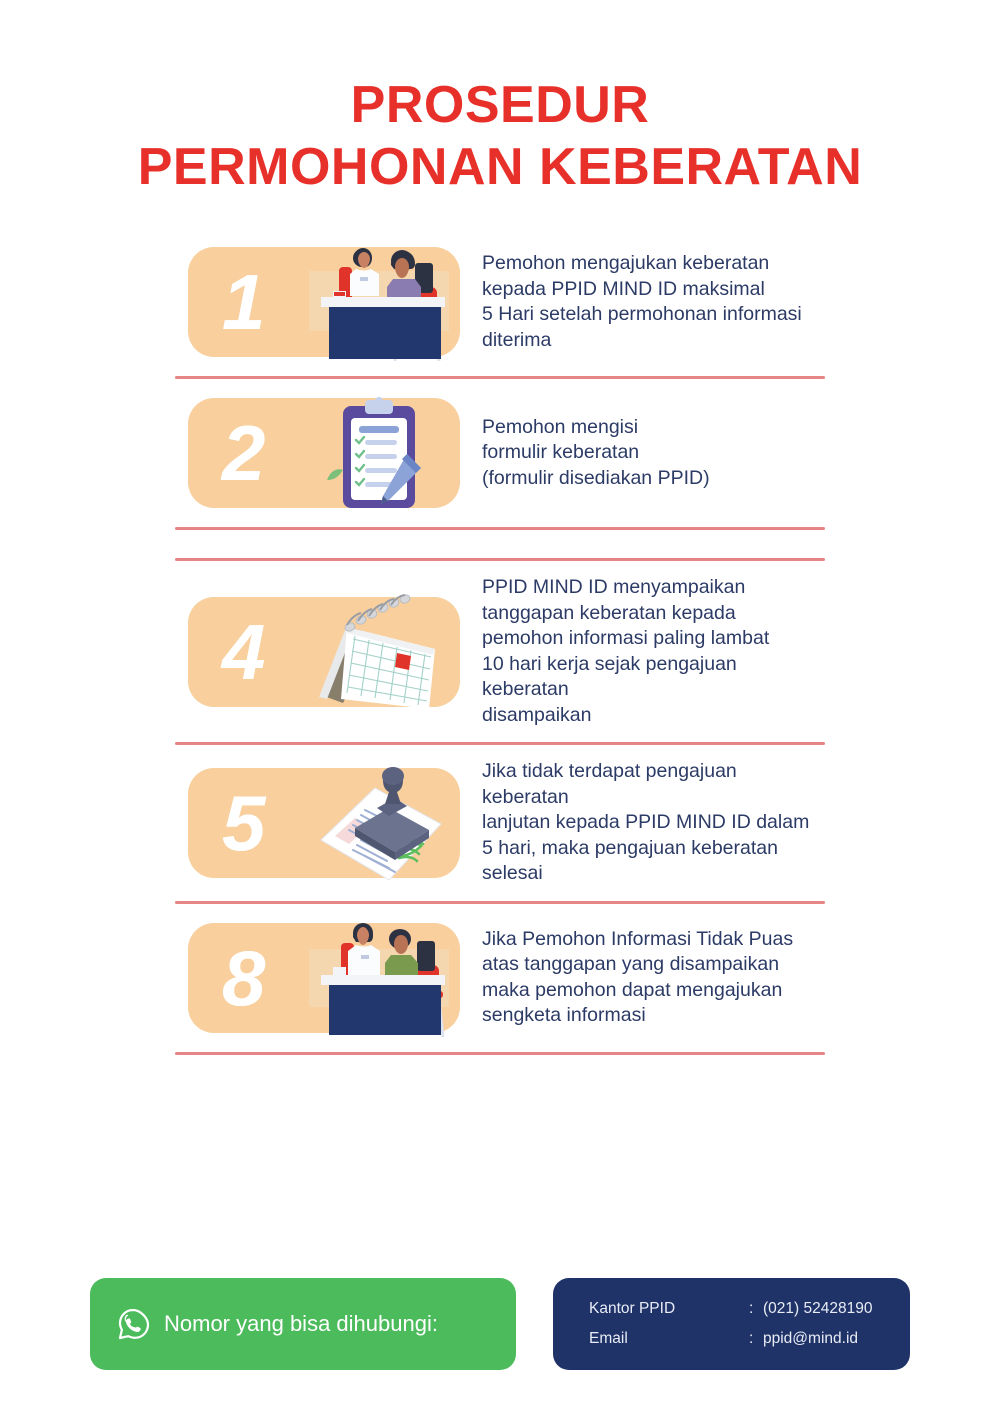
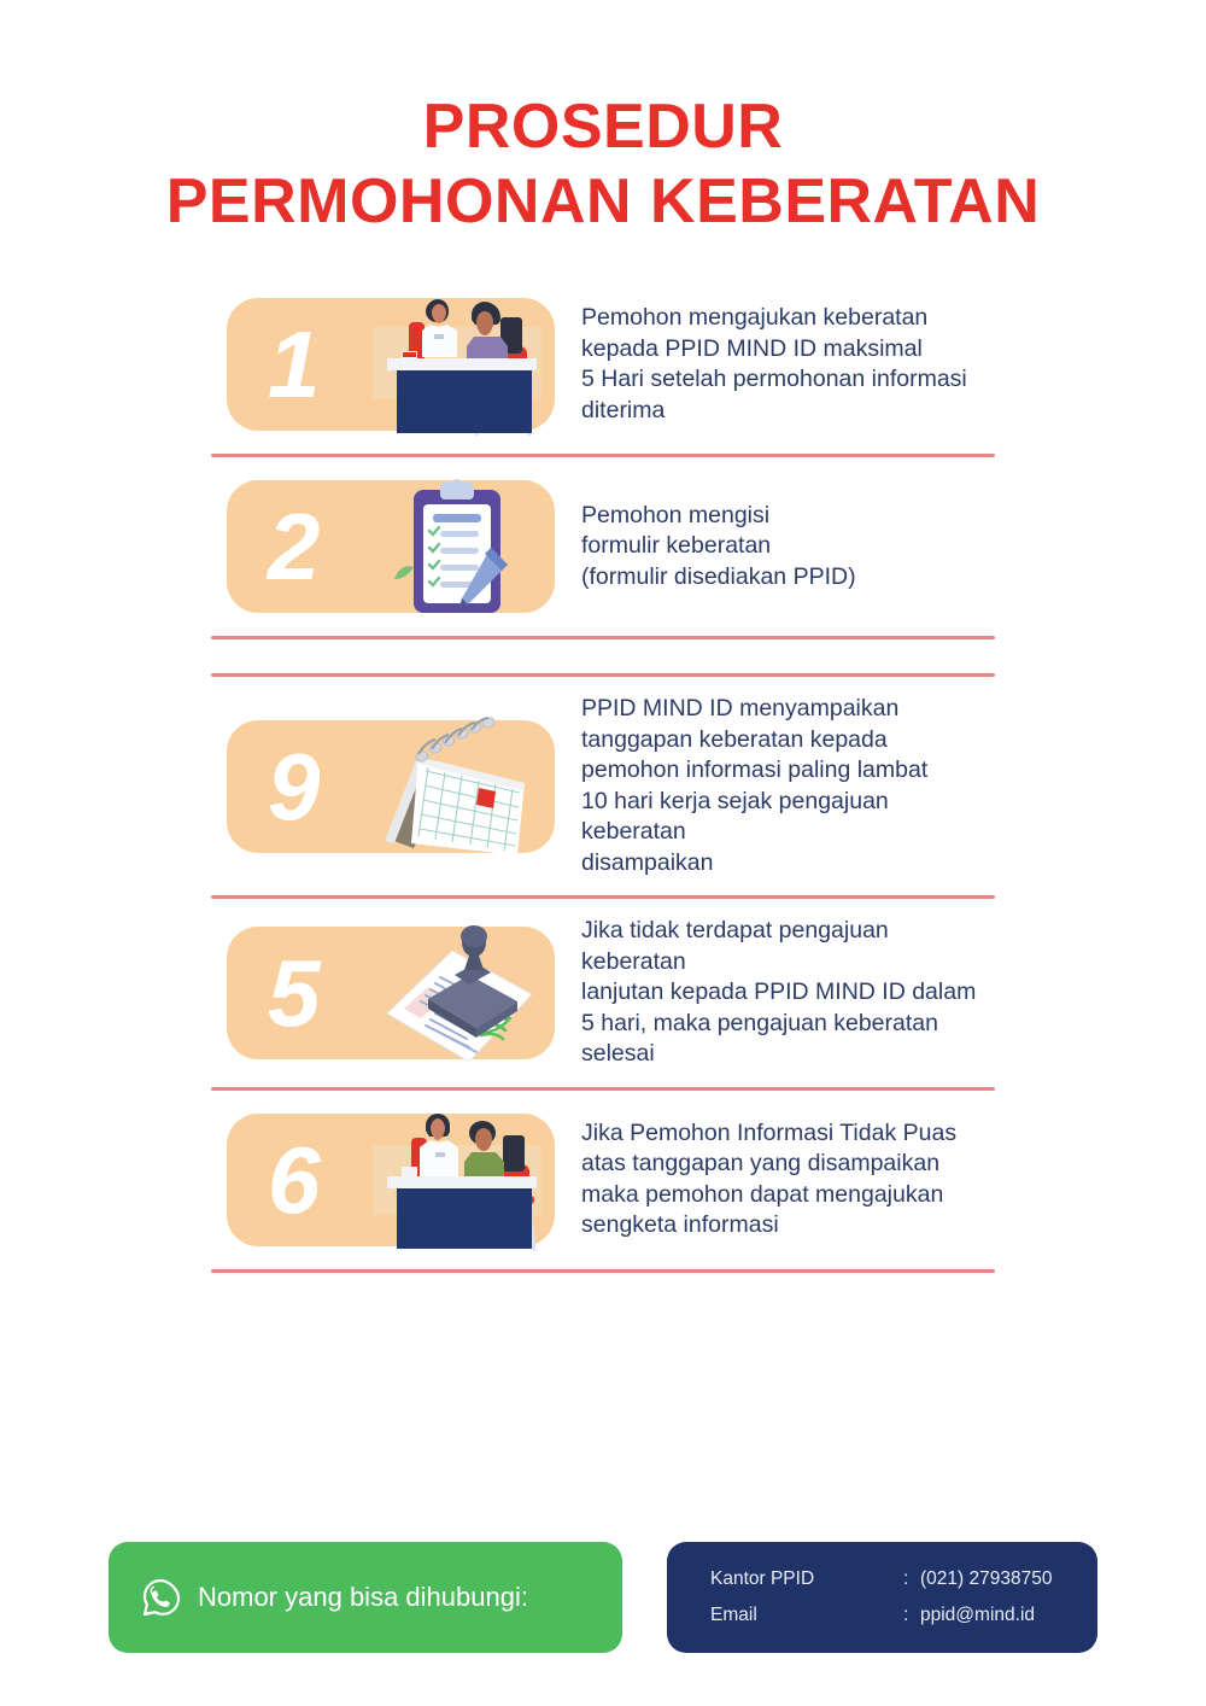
  PROSEDUR
  PERMOHONAN KEBERATAN
  1
  Pemohon mengajukan keberatan
  kepada PPID MIND ID maksimal
  5 Hari setelah permohonan informasi
  diterima
  2
  Pemohon mengisi
  formulir keberatan
  (formulir disediakan PPID)
- 4
+ 9
  PPID MIND ID menyampaikan
  tanggapan keberatan kepada
  pemohon informasi paling lambat
  10 hari kerja sejak pengajuan keberatan
  disampaikan
  5
  Jika tidak terdapat pengajuan keberatan
  lanjutan kepada PPID MIND ID dalam
  5 hari, maka pengajuan keberatan selesai
- 8
+ 6
  Jika Pemohon Informasi Tidak Puas
  atas tanggapan yang disampaikan
  maka pemohon dapat mengajukan
  sengketa informasi
  Nomor yang bisa dihubungi:
  Kantor PPID
  :
- (021) 52428190
+ (021) 27938750
  Email
  :
  ppid@mind.id
